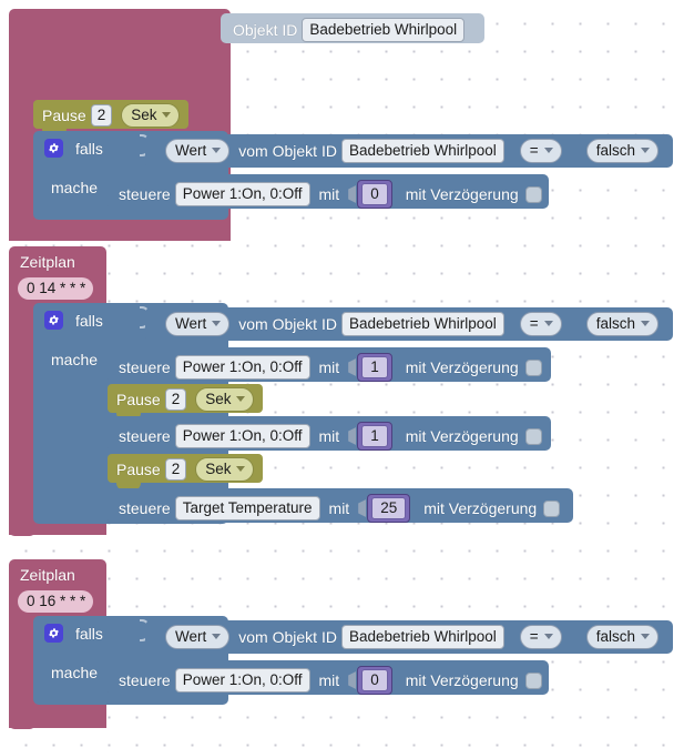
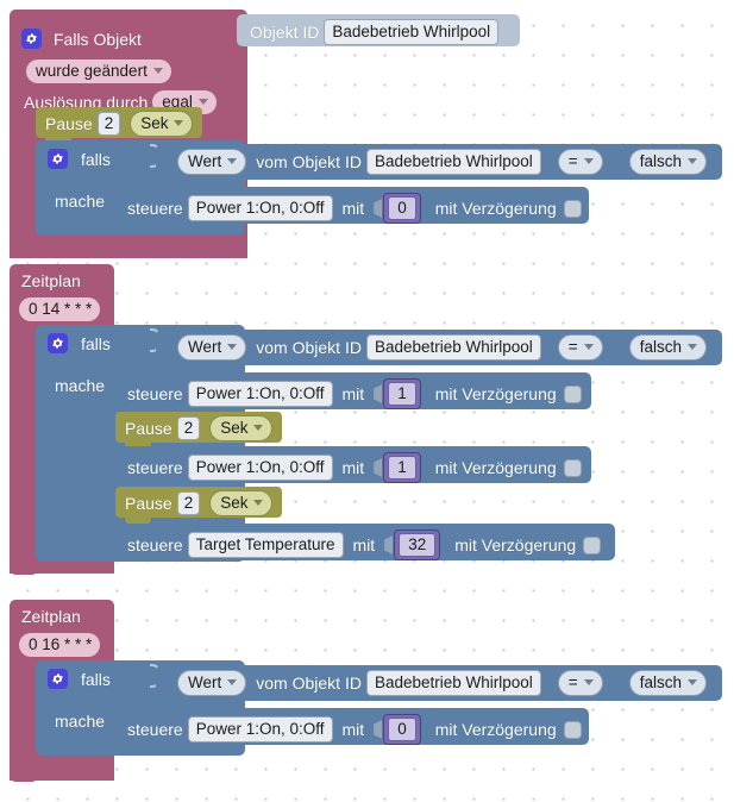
+ Falls Objekt
+ wurde geändert
+ Auslösung durch
+ egal
  Objekt ID
  Badebetrieb Whirlpool
  Pause
  2
  Sek
  falls
  mache
  Wert
  vom Objekt ID
  Badebetrieb Whirlpool
  =
  falsch
  steuere
  Power 1:On, 0:Off
  mit
  0
  mit Verzögerung
  Zeitplan
  0 14 * * *
  falls
  mache
  Wert
  vom Objekt ID
  Badebetrieb Whirlpool
  =
  falsch
  steuere
  Power 1:On, 0:Off
  mit
  1
  mit Verzögerung
  Pause
  2
  Sek
  steuere
  Power 1:On, 0:Off
  mit
  1
  mit Verzögerung
  Pause
  2
  Sek
  steuere
  Target Temperature
  mit
- 25
+ 32
  mit Verzögerung
  Zeitplan
  0 16 * * *
  falls
  mache
  Wert
  vom Objekt ID
  Badebetrieb Whirlpool
  =
  falsch
  steuere
  Power 1:On, 0:Off
  mit
  0
  mit Verzögerung
